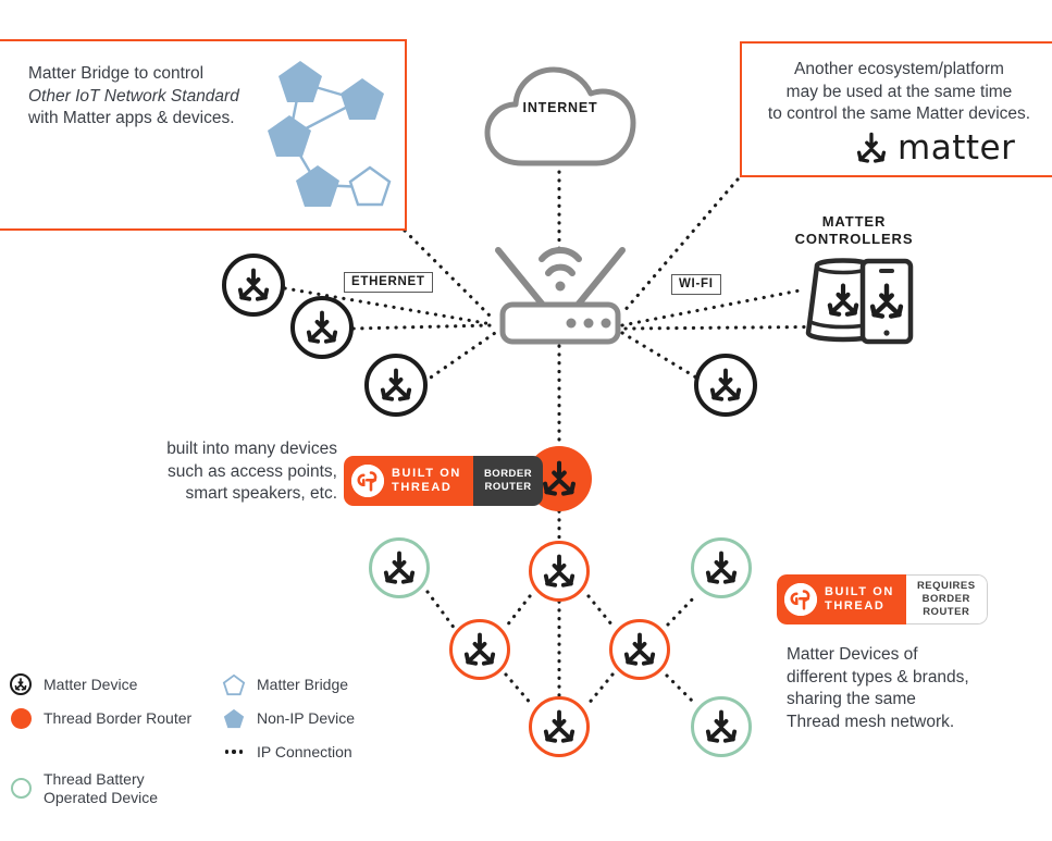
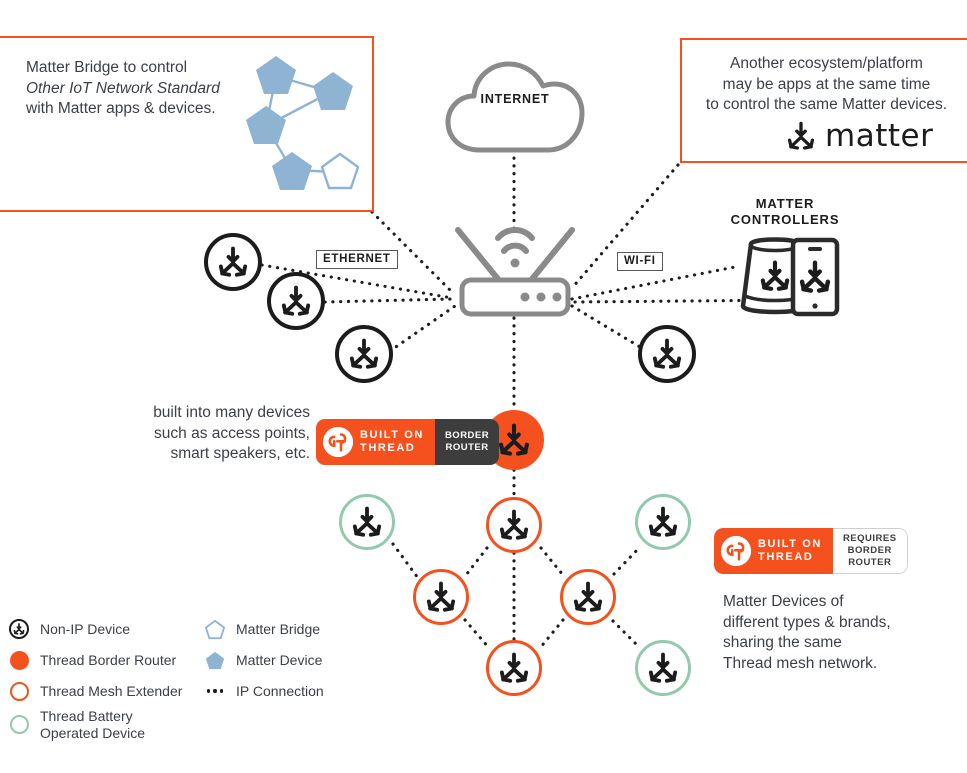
  Matter Bridge to control
  Other IoT Network Standard
  with Matter apps & devices.
  Another ecosystem/platform
- may be used at the same time
+ may be apps at the same time
  to control the same Matter devices.
  matter
  INTERNET
  ETHERNET
  WI-FI
  MATTER
  CONTROLLERS
  built into many devices
  such as access points,
  smart speakers, etc.
  Matter Devices of
  different types & brands,
  sharing the same
  Thread mesh network.
  BUILT ON
  THREAD
  BORDER
  ROUTER
  BUILT ON
  THREAD
  REQUIRES
  BORDER
  ROUTER
- Matter Device
+ Non-IP Device
  Thread Border Router
+ Thread Mesh Extender
  Thread Battery
  Operated Device
  Matter Bridge
- Non-IP Device
+ Matter Device
  IP Connection
